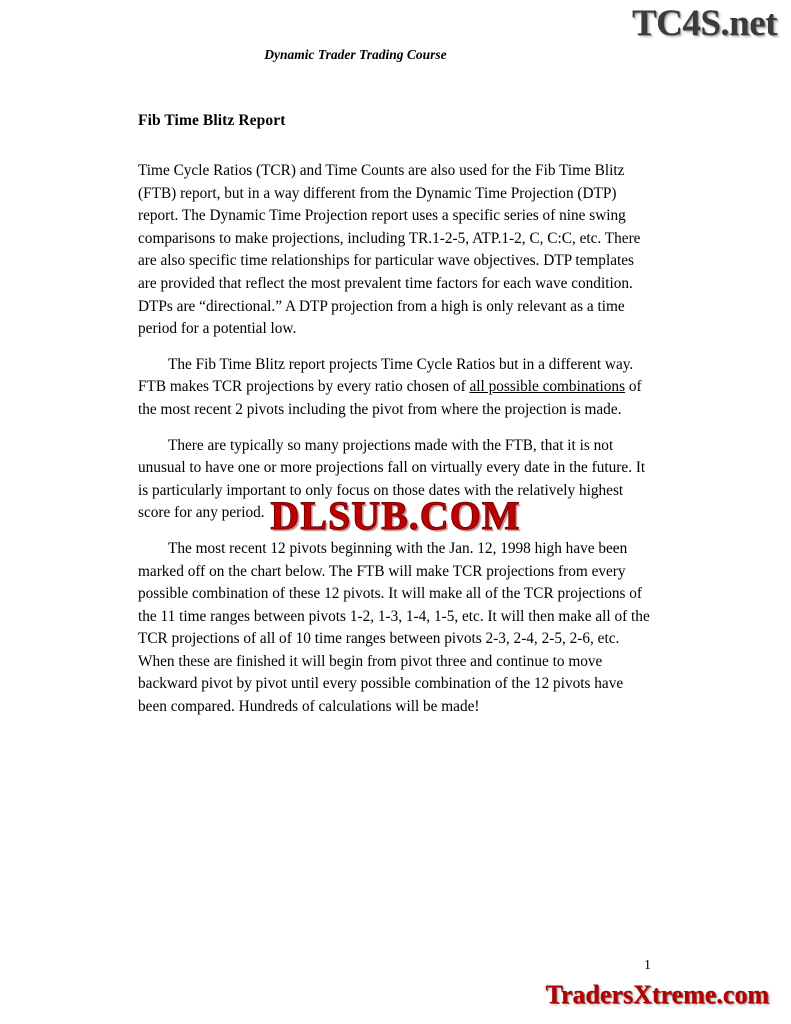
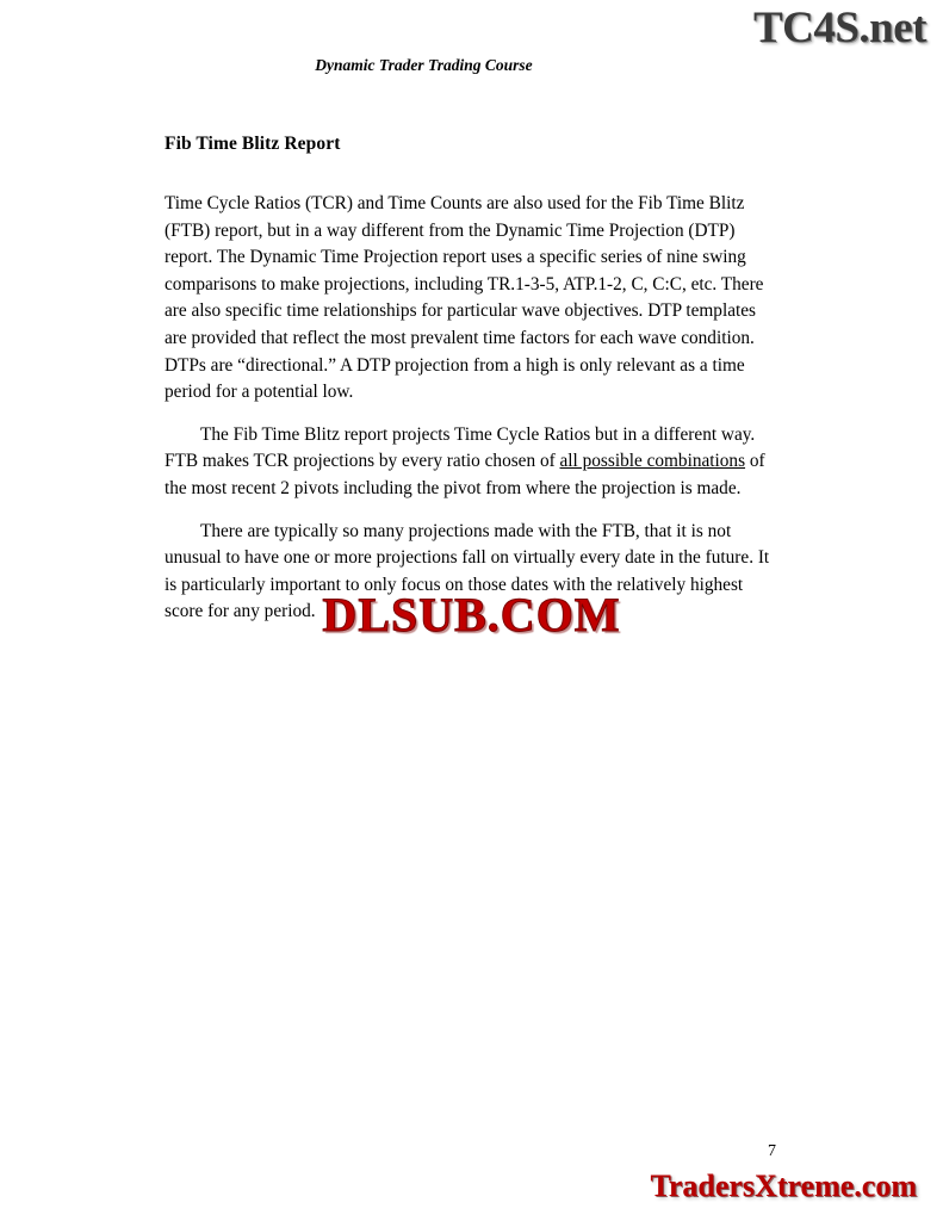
  TC4S.net
  Dynamic Trader Trading Course
  Fib Time Blitz Report
- Time Cycle Ratios (TCR) and Time Counts are also used for the Fib Time Blitz (FTB) report, but in a way different from the Dynamic Time Projection (DTP) report. The Dynamic Time Projection report uses a specific series of nine swing comparisons to make projections, including TR.1-2-5, ATP.1-2, C, C:C, etc. There are also specific time relationships for particular wave objectives. DTP templates are provided that reflect the most prevalent time factors for each wave condition. DTPs are “directional.” A DTP projection from a high is only relevant as a time period for a potential low.
+ Time Cycle Ratios (TCR) and Time Counts are also used for the Fib Time Blitz (FTB) report, but in a way different from the Dynamic Time Projection (DTP) report. The Dynamic Time Projection report uses a specific series of nine swing comparisons to make projections, including TR.1-3-5, ATP.1-2, C, C:C, etc. There are also specific time relationships for particular wave objectives. DTP templates are provided that reflect the most prevalent time factors for each wave condition. DTPs are “directional.” A DTP projection from a high is only relevant as a time period for a potential low.
  The Fib Time Blitz report projects Time Cycle Ratios but in a different way. FTB makes TCR projections by every ratio chosen of all possible combinations of the most recent 2 pivots including the pivot from where the projection is made.
  There are typically so many projections made with the FTB, that it is not unusual to have one or more projections fall on virtually every date in the future. It is particularly important to only focus on those dates with the relatively highest score for any period.
- The most recent 12 pivots beginning with the Jan. 12, 1998 high have been marked off on the chart below. The FTB will make TCR projections from every possible combination of these 12 pivots. It will make all of the TCR projections of the 11 time ranges between pivots 1-2, 1-3, 1-4, 1-5, etc. It will then make all of the TCR projections of all of 10 time ranges between pivots 2-3, 2-4, 2-5, 2-6, etc. When these are finished it will begin from pivot three and continue to move backward pivot by pivot until every possible combination of the 12 pivots have been compared. Hundreds of calculations will be made!
  DLSUB.COM
- 1
+ 7
  TradersXtreme.com
